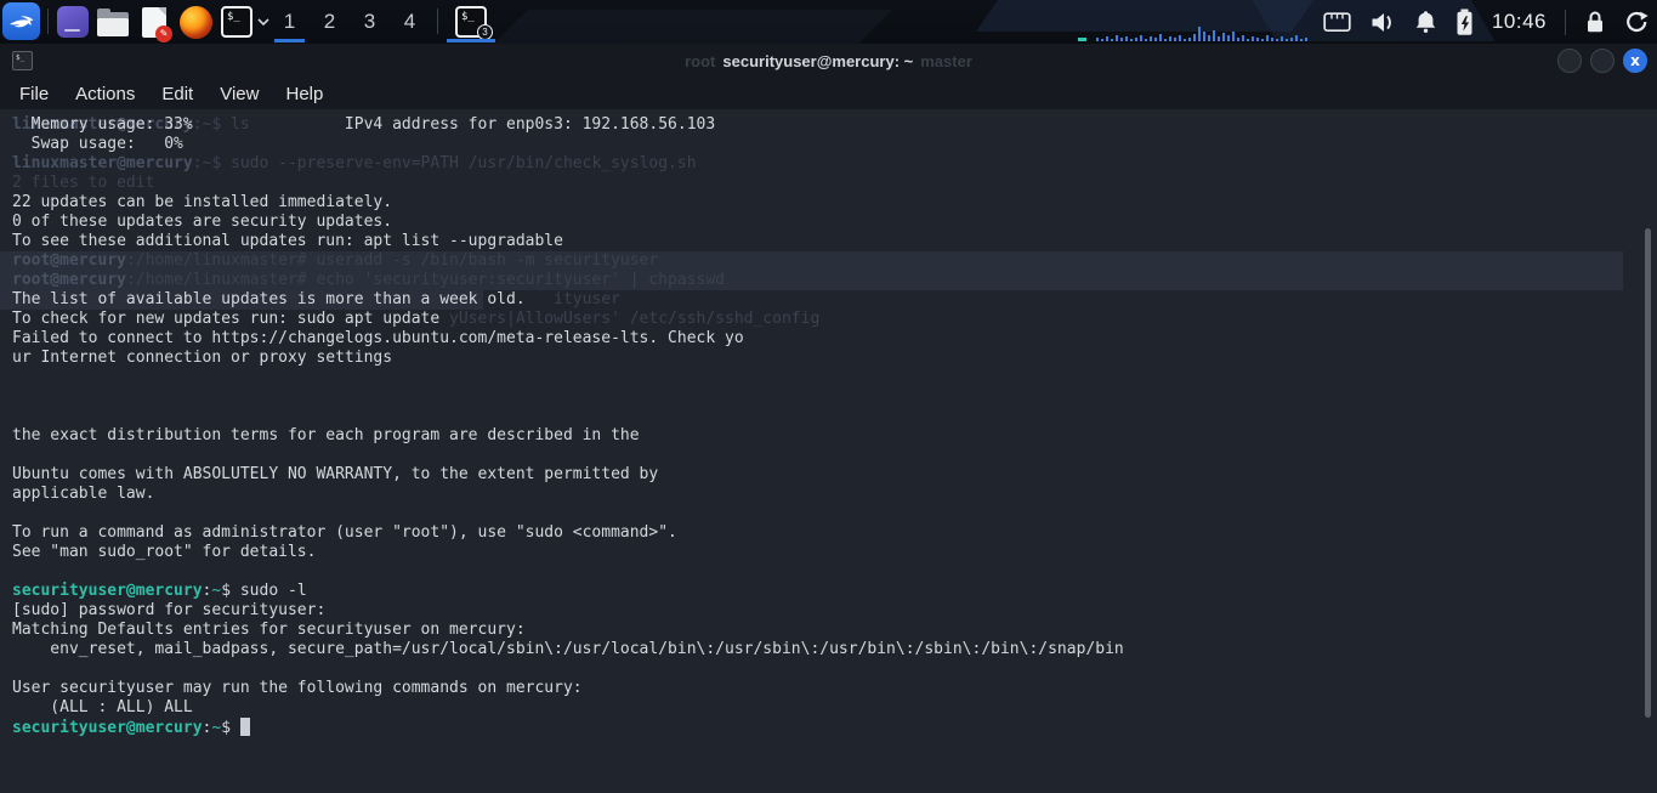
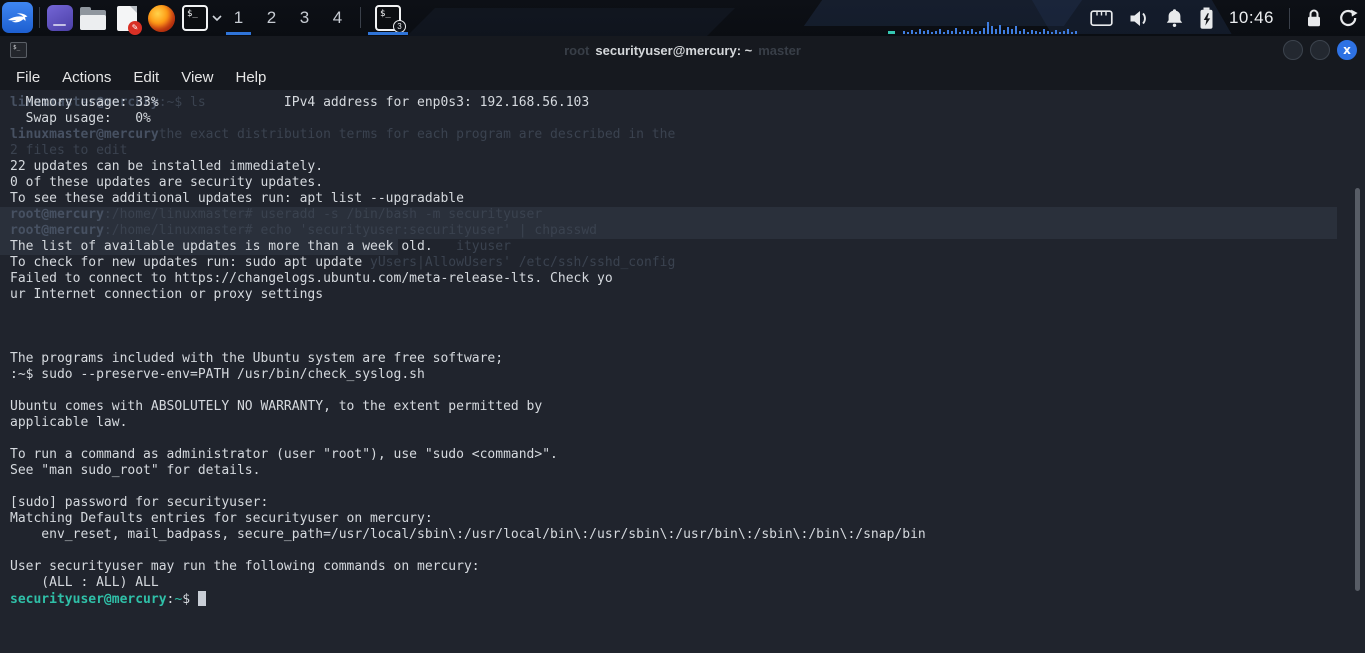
  ✎
  $_
  1
  2
  3
  4
  $_
  3
  10:46
  root
  securityuser@mercury: ~
  master
  x
  File
  Actions
  Edit
  View
  Help
  linuxmaster@mercury:~$ ls
  Memory usage: 33% IPv4 address for enp0s3: 192.168.56.103
  Swap usage: 0%
- linuxmaster@mercury:~$ sudo --preserve-env=PATH /usr/bin/check_syslog.sh
+ linuxmaster@mercurythe exact distribution terms for each program are described in the
  2 files to edit
  22 updates can be installed immediately.
  0 of these updates are security updates.
  To see these additional updates run: apt list --upgradable
  ityuser
  The list of available updates is more than a week old.
  yUsers|AllowUsers' /etc/ssh/sshd_config
  To check for new updates run: sudo apt update
  Failed to connect to https://changelogs.ubuntu.com/meta-release-lts. Check yo
  ur Internet connection or proxy settings
+ The programs included with the Ubuntu system are free software;
- the exact distribution terms for each program are described in the
+ :~$ sudo --preserve-env=PATH /usr/bin/check_syslog.sh
  Ubuntu comes with ABSOLUTELY NO WARRANTY, to the extent permitted by
  applicable law.
  To run a command as administrator (user "root"), use "sudo <command>".
  See "man sudo_root" for details.
- securityuser@mercury:~$ sudo -l
  [sudo] password for securityuser:
  Matching Defaults entries for securityuser on mercury:
  env_reset, mail_badpass, secure_path=/usr/local/sbin\:/usr/local/bin\:/usr/sbin\:/usr/bin\:/sbin\:/bin\:/snap/bin
  User securityuser may run the following commands on mercury:
  (ALL : ALL) ALL
  securityuser@mercury:~$
